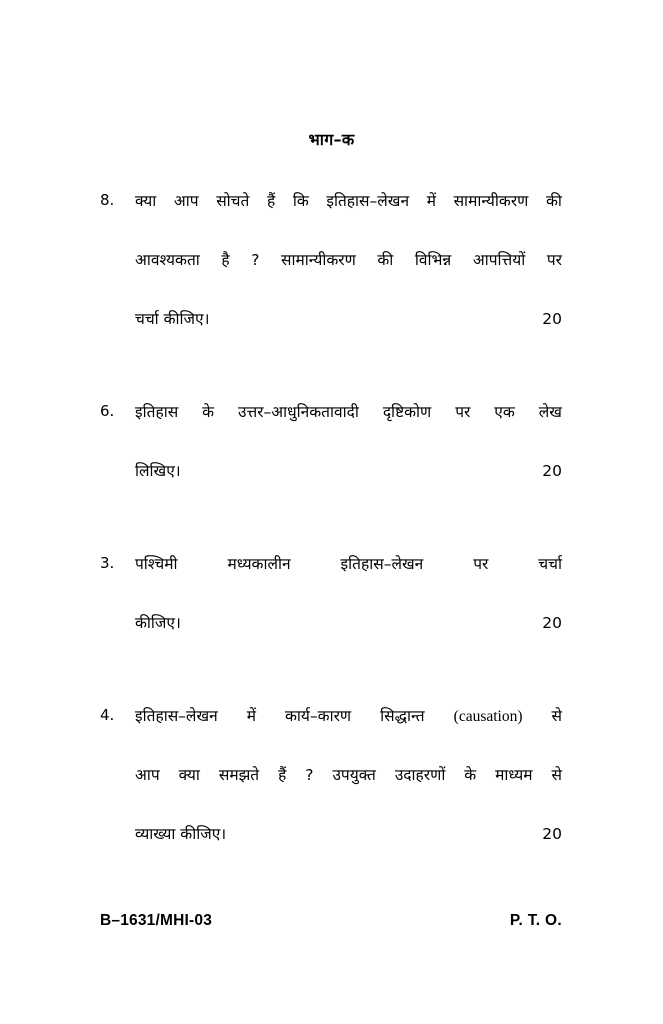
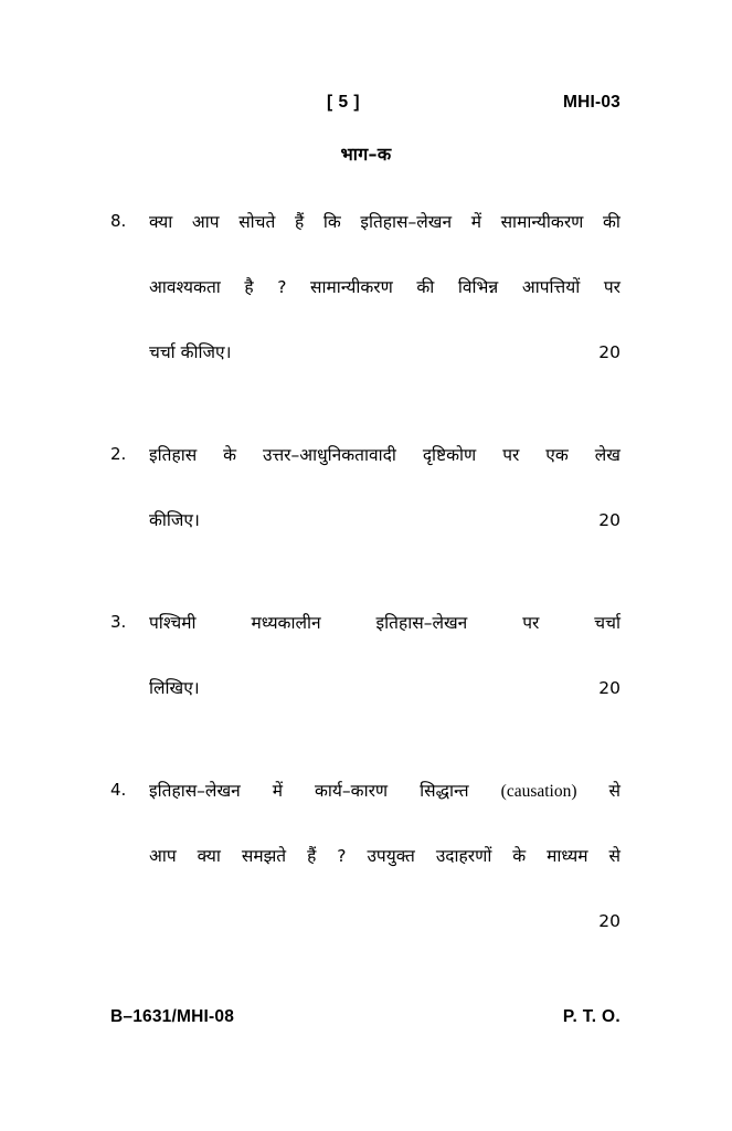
+ [ 5 ]
+ MHI-03
  भाग–क
  8.
  क्या
  आप
  सोचते
  हैं
  कि
  इतिहास–लेखन
  में
  सामान्यीकरण
  की
  आवश्यकता
  है
  ?
  सामान्यीकरण
  की
  विभिन्न
  आपत्तियों
  पर
  चर्चा कीजिए।
  20
- 6.
+ 2.
  इतिहास
  के
  उत्तर–आधुनिकतावादी
  दृष्टिकोण
  पर
  एक
  लेख
- लिखिए।
+ कीजिए।
  20
  3.
  पश्चिमी
  मध्यकालीन
  इतिहास–लेखन
  पर
  चर्चा
- कीजिए।
+ लिखिए।
  20
  4.
  इतिहास–लेखन
  में
  कार्य–कारण
  सिद्धान्त
  (causation)
  से
  आप
  क्या
  समझते
  हैं
  ?
  उपयुक्त
  उदाहरणों
  के
  माध्यम
  से
- व्याख्या कीजिए।
  20
- B–1631/MHI-03
+ B–1631/MHI-08
  P. T. O.
